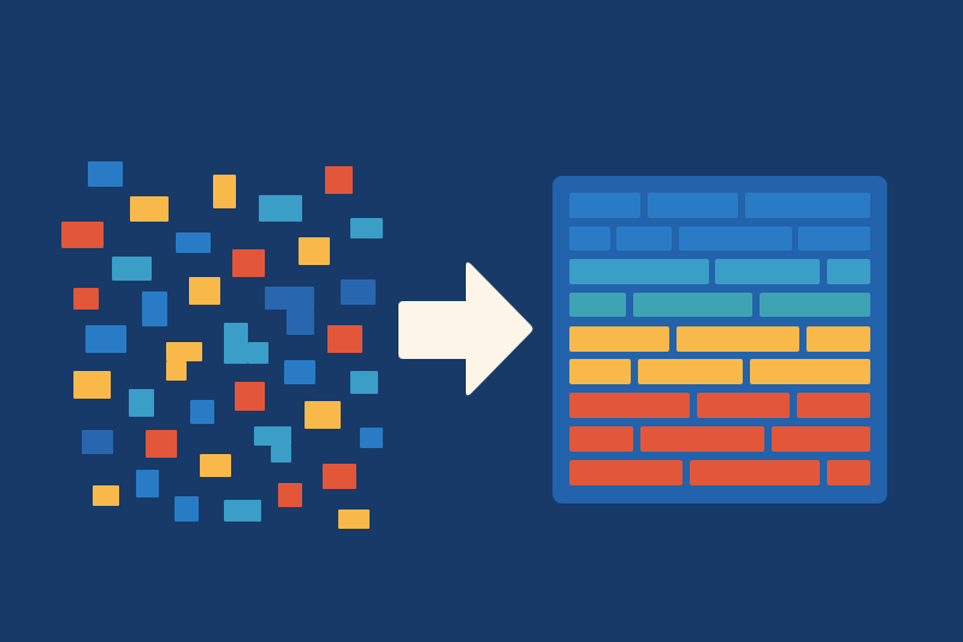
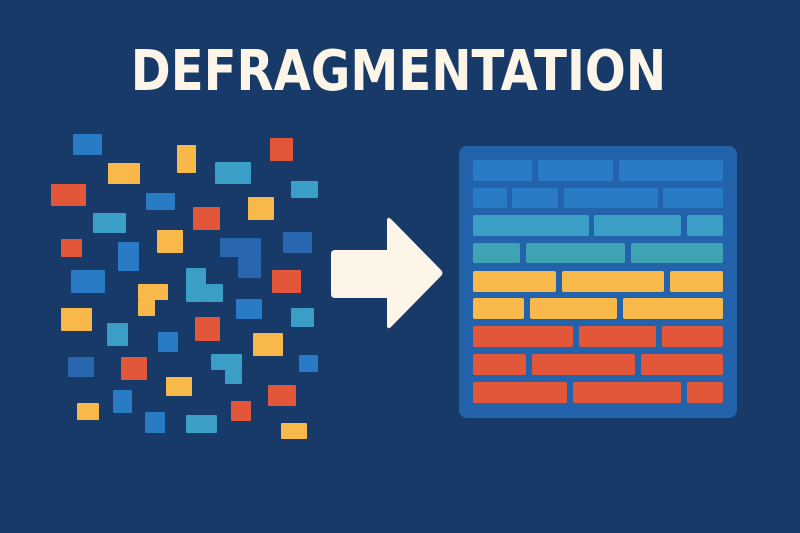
+ DEFRAGMENTATION
